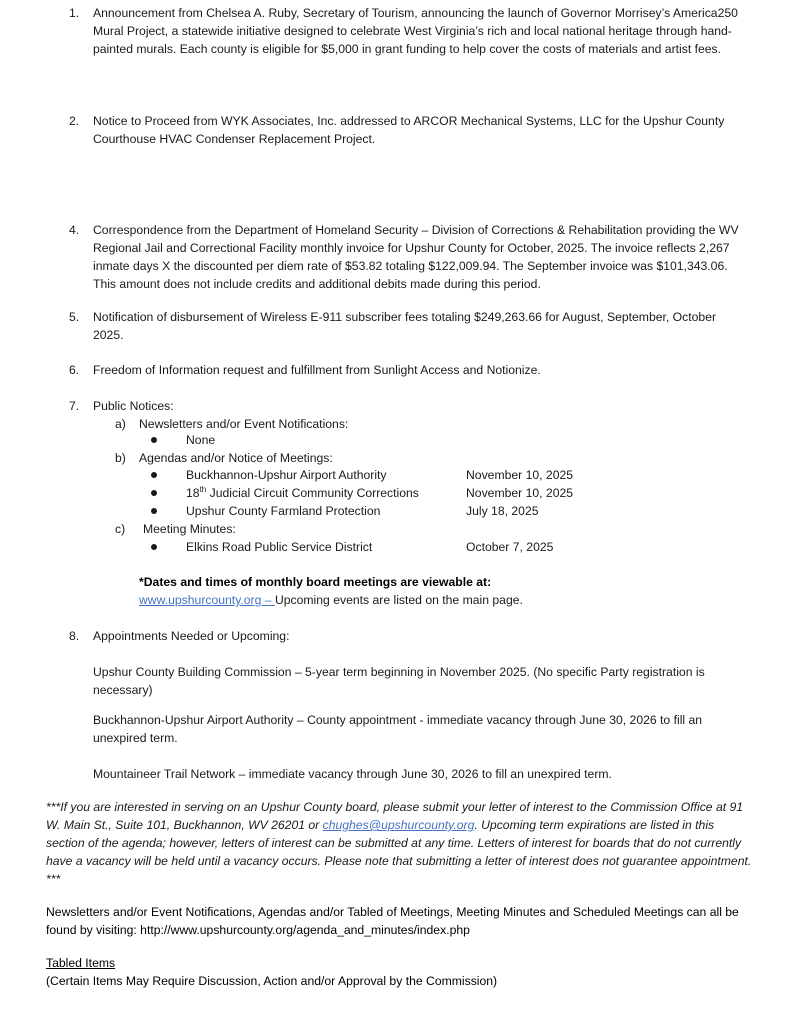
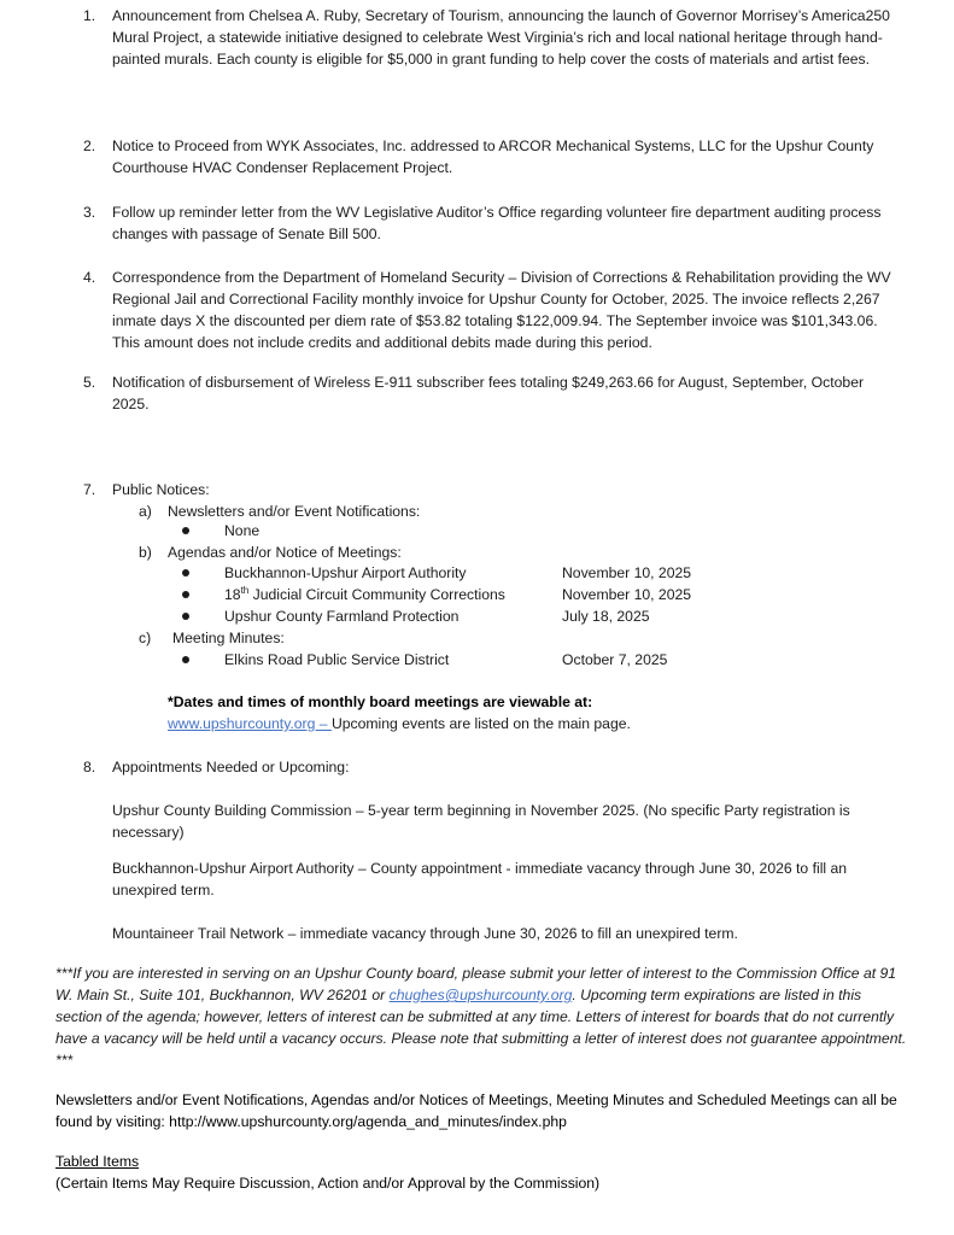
  1.
  Announcement from Chelsea A. Ruby, Secretary of Tourism, announcing the launch of Governor Morrisey’s America250 Mural Project, a statewide initiative designed to celebrate West Virginia’s rich and local national heritage through hand-painted murals. Each county is eligible for $5,000 in grant funding to help cover the costs of materials and artist fees.
  2.
  Notice to Proceed from WYK Associates, Inc. addressed to ARCOR Mechanical Systems, LLC for the Upshur County Courthouse HVAC Condenser Replacement Project.
+ 3.
+ Follow up reminder letter from the WV Legislative Auditor’s Office regarding volunteer fire department auditing process changes with passage of Senate Bill 500.
  4.
  Correspondence from the Department of Homeland Security – Division of Corrections & Rehabilitation providing the WV Regional Jail and Correctional Facility monthly invoice for Upshur County for October, 2025. The invoice reflects 2,267 inmate days X the discounted per diem rate of $53.82 totaling $122,009.94. The September invoice was $101,343.06. This amount does not include credits and additional debits made during this period.
  5.
  Notification of disbursement of Wireless E-911 subscriber fees totaling $249,263.66 for August, September, October 2025.
- 6.
- Freedom of Information request and fulfillment from Sunlight Access and Notionize.
  7.
  Public Notices:
  a)
  Newsletters and/or Event Notifications:
  None
  b)
  Agendas and/or Notice of Meetings:
  Buckhannon-Upshur Airport Authority
  November 10, 2025
  18th Judicial Circuit Community Corrections
  November 10, 2025
  Upshur County Farmland Protection
  July 18, 2025
  c)
  Meeting Minutes:
  Elkins Road Public Service District
  October 7, 2025
  *Dates and times of monthly board meetings are viewable at:
  www.upshurcounty.org – Upcoming events are listed on the main page.
  8.
  Appointments Needed or Upcoming:
  Upshur County Building Commission – 5-year term beginning in November 2025. (No specific Party registration is necessary)
  Buckhannon-Upshur Airport Authority – County appointment - immediate vacancy through June 30, 2026 to fill an unexpired term.
  Mountaineer Trail Network – immediate vacancy through June 30, 2026 to fill an unexpired term.
  ***If you are interested in serving on an Upshur County board, please submit your letter of interest to the Commission Office at 91 W. Main St., Suite 101, Buckhannon, WV 26201 or chughes@upshurcounty.org. Upcoming term expirations are listed in this section of the agenda; however, letters of interest can be submitted at any time. Letters of interest for boards that do not currently have a vacancy will be held until a vacancy occurs. Please note that submitting a letter of interest does not guarantee appointment. ***
- Newsletters and/or Event Notifications, Agendas and/or Tabled of Meetings, Meeting Minutes and Scheduled Meetings can all be found by visiting: http://www.upshurcounty.org/agenda_and_minutes/index.php
+ Newsletters and/or Event Notifications, Agendas and/or Notices of Meetings, Meeting Minutes and Scheduled Meetings can all be found by visiting: http://www.upshurcounty.org/agenda_and_minutes/index.php
  Tabled Items
  (Certain Items May Require Discussion, Action and/or Approval by the Commission)
